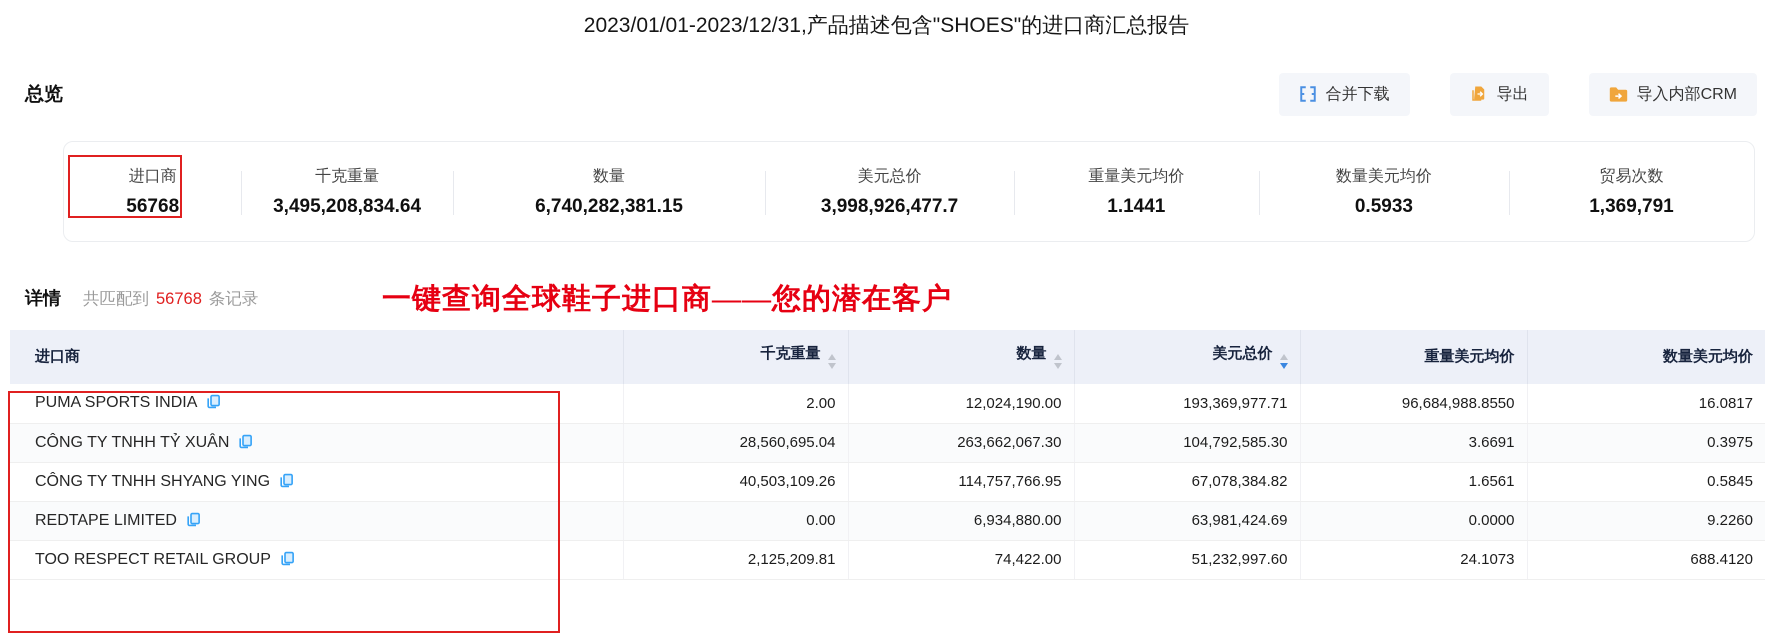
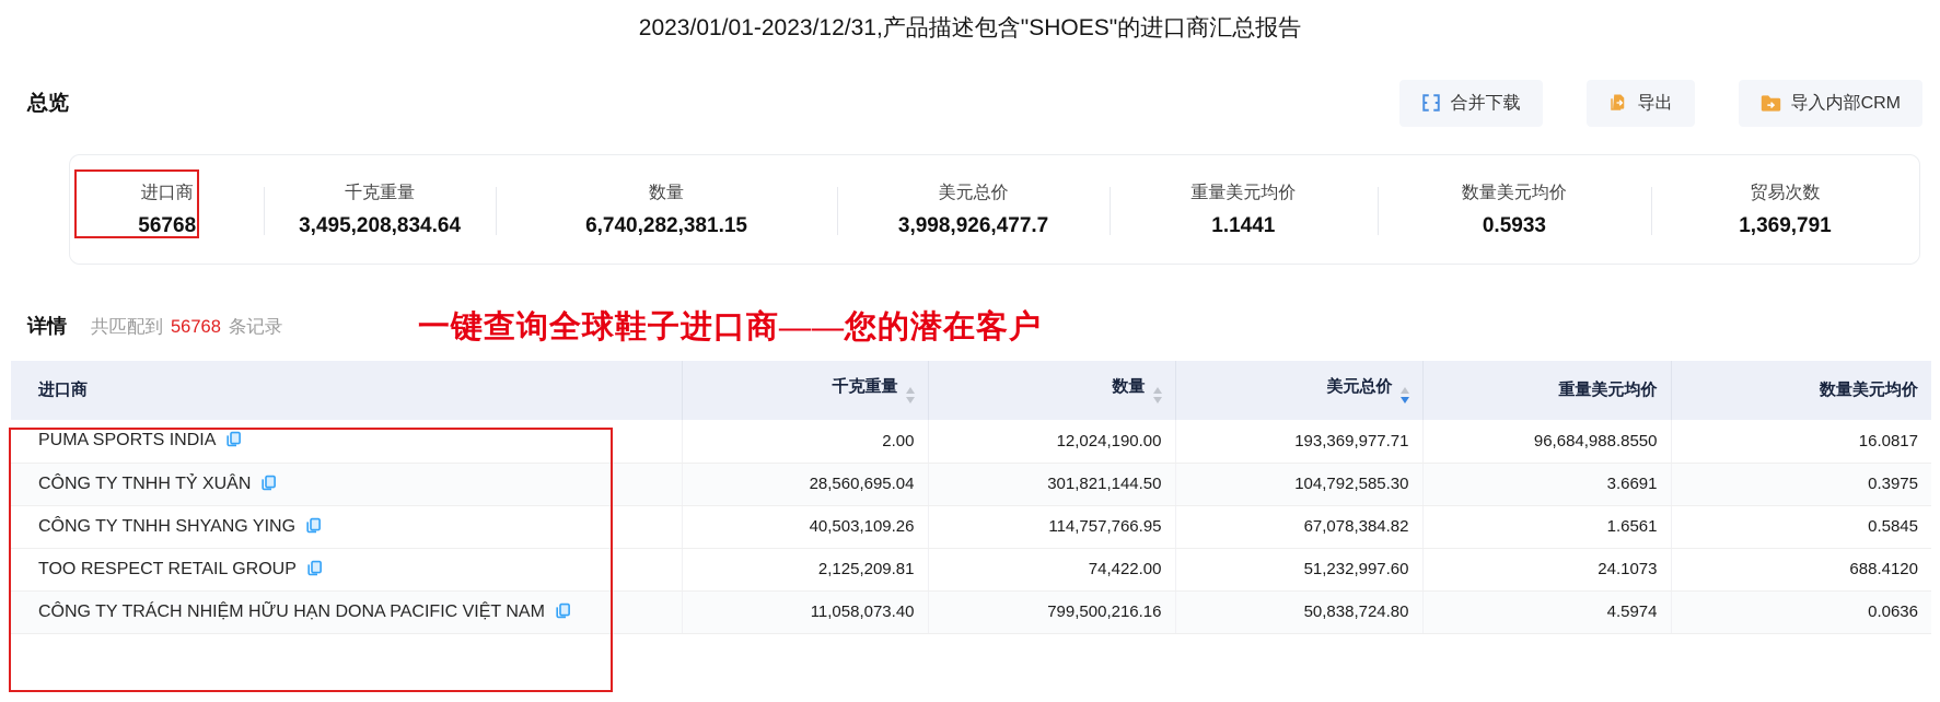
  2023/01/01-2023/12/31,产品描述包含"SHOES"的进口商汇总报告
  总览
  合并下载
  导出
  导入内部CRM
  进口商
  56768
  千克重量
  3,495,208,834.64
  数量
  6,740,282,381.15
  美元总价
  3,998,926,477.7
  重量美元均价
  1.1441
  数量美元均价
  0.5933
  贸易次数
  1,369,791
  详情
  共匹配到 56768 条记录
  一键查询全球鞋子进口商——您的潜在客户
  进口商	千克重量	数量	美元总价	重量美元均价	数量美元均价
  PUMA SPORTS INDIA	2.00	12,024,190.00	193,369,977.71	96,684,988.8550	16.0817
- CÔNG TY TNHH TỶ XUÂN	28,560,695.04	263,662,067.30	104,792,585.30	3.6691	0.3975
+ CÔNG TY TNHH TỶ XUÂN	28,560,695.04	301,821,144.50	104,792,585.30	3.6691	0.3975
  CÔNG TY TNHH SHYANG YING	40,503,109.26	114,757,766.95	67,078,384.82	1.6561	0.5845
- REDTAPE LIMITED	0.00	6,934,880.00	63,981,424.69	0.0000	9.2260
  TOO RESPECT RETAIL GROUP	2,125,209.81	74,422.00	51,232,997.60	24.1073	688.4120
+ CÔNG TY TRÁCH NHIỆM HỮU HẠN DONA PACIFIC VIỆT NAM	11,058,073.40	799,500,216.16	50,838,724.80	4.5974	0.0636
